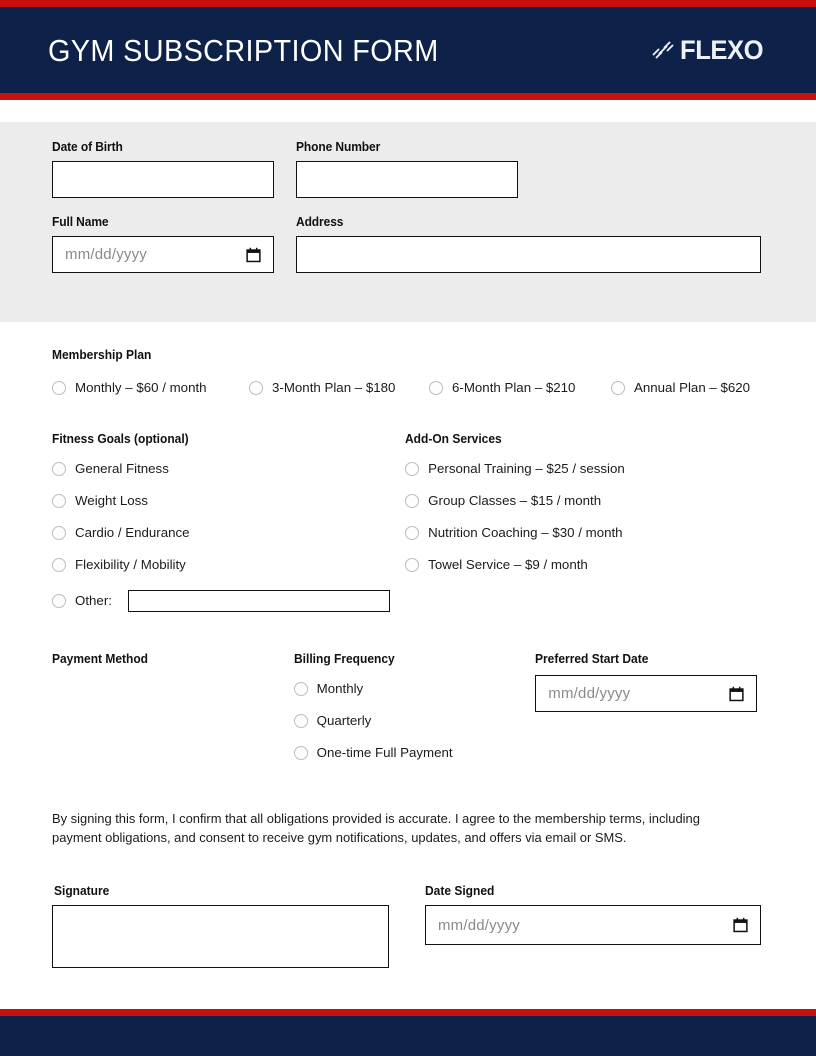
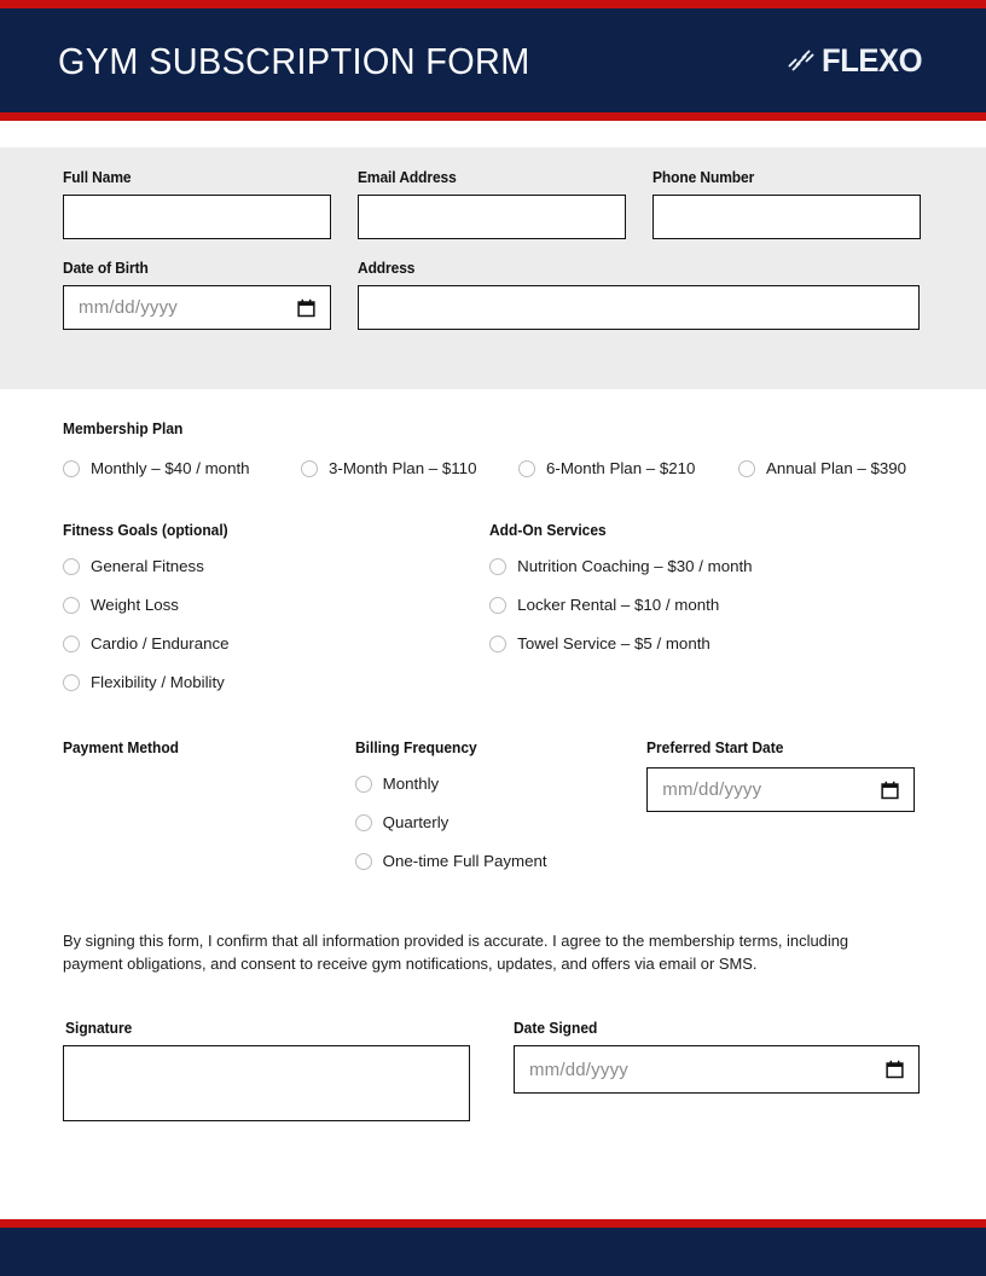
  GYM SUBSCRIPTION FORM
  FLEXO
- Date of Birth
+ Full Name
+ Email Address
  Phone Number
- Full Name
+ Date of Birth
  mm/dd/yyyy
  Address
  Membership Plan
- Monthly – $60 / month
+ Monthly – $40 / month
- 3-Month Plan – $180
+ 3-Month Plan – $110
  6-Month Plan – $210
- Annual Plan – $620
+ Annual Plan – $390
  Fitness Goals (optional)
  General Fitness
  Weight Loss
  Cardio / Endurance
  Flexibility / Mobility
- Other:
  Add-On Services
- Personal Training – $25 / session
- Group Classes – $15 / month
  Nutrition Coaching – $30 / month
+ Locker Rental – $10 / month
- Towel Service – $9 / month
+ Towel Service – $5 / month
  Payment Method
  Billing Frequency
  Monthly
  Quarterly
  One-time Full Payment
  Preferred Start Date
  mm/dd/yyyy
- By signing this form, I confirm that all obligations provided is accurate. I agree to the membership terms, including payment obligations, and consent to receive gym notifications, updates, and offers via email or SMS.
+ By signing this form, I confirm that all information provided is accurate. I agree to the membership terms, including payment obligations, and consent to receive gym notifications, updates, and offers via email or SMS.
  Signature
  Date Signed
  mm/dd/yyyy
